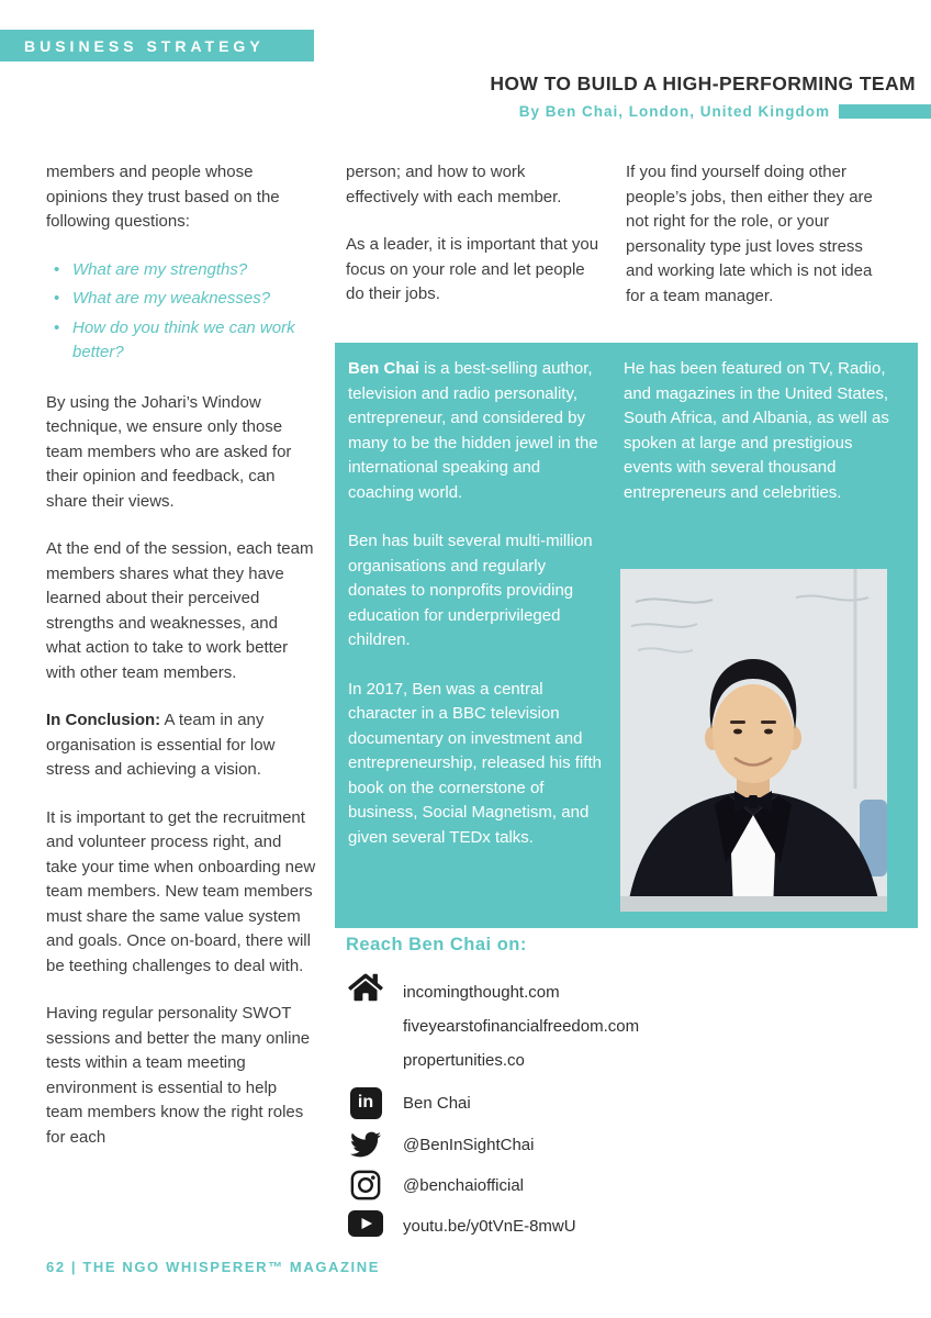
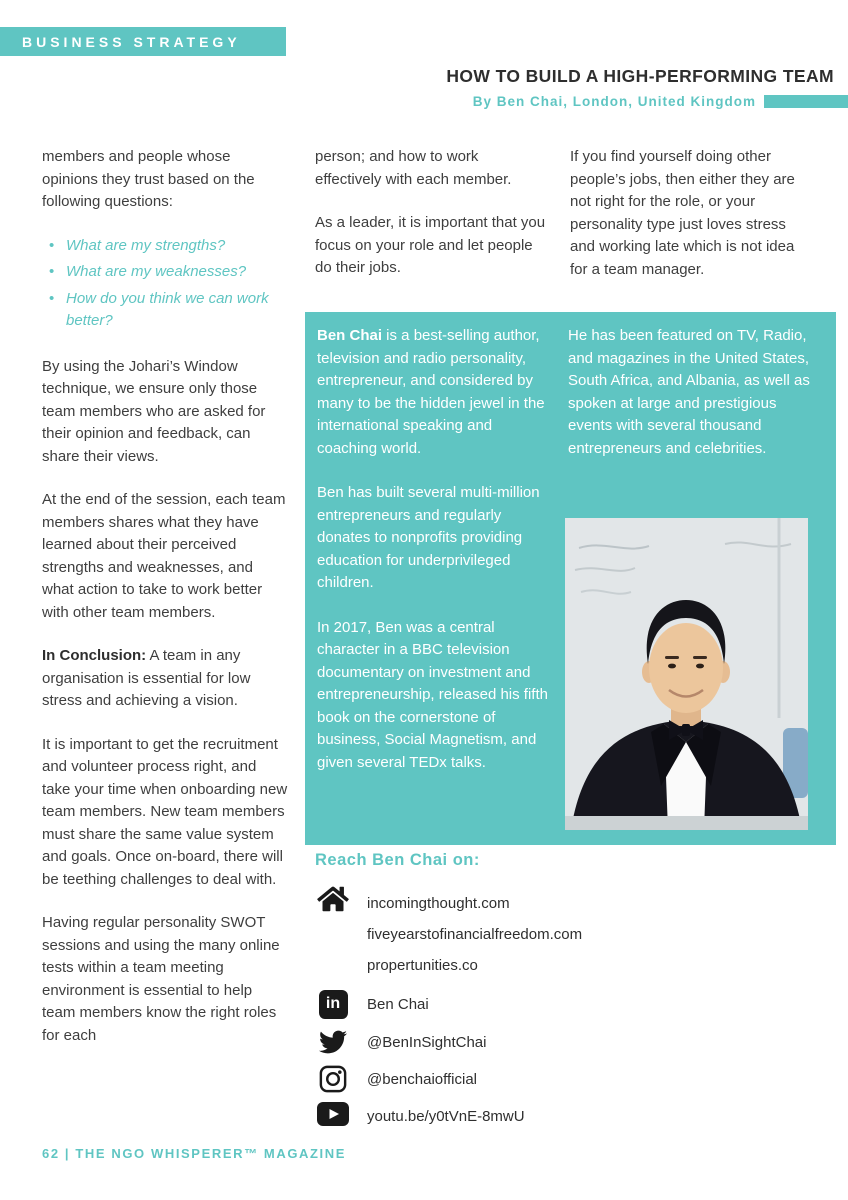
  BUSINESS STRATEGY
  HOW TO BUILD A HIGH-PERFORMING TEAM
  By Ben Chai, London, United Kingdom
  members and people whose opinions they trust based on the following questions:
  What are my strengths?
  What are my weaknesses?
  How do you think we can work better?
  By using the Johari’s Window technique, we ensure only those team members who are asked for their opinion and feedback, can share their views.
  At the end of the session, each team members shares what they have learned about their perceived strengths and weaknesses, and what action to take to work better with other team members.
  In Conclusion: A team in any organisation is essential for low stress and achieving a vision.
  It is important to get the recruitment and volunteer process right, and take your time when onboarding new team members. New team members must share the same value system and goals. Once on-board, there will be teething challenges to deal with.
- Having regular personality SWOT sessions and better the many online tests within a team meeting environment is essential to help team members know the right roles for each
+ Having regular personality SWOT sessions and using the many online tests within a team meeting environment is essential to help team members know the right roles for each
  person; and how to work effectively with each member.
  As a leader, it is important that you focus on your role and let people do their jobs.
  If you find yourself doing other people’s jobs, then either they are not right for the role, or your personality type just loves stress and working late which is not idea for a team manager.
  Ben Chai is a best-selling author, television and radio personality, entrepreneur, and considered by many to be the hidden jewel in the international speaking and coaching world.
- Ben has built several multi-million organisations and regularly donates to nonprofits providing education for underprivileged children.
+ Ben has built several multi-million entrepreneurs and regularly donates to nonprofits providing education for underprivileged children.
  In 2017, Ben was a central character in a BBC television documentary on investment and entrepreneurship, released his fifth book on the cornerstone of business, Social Magnetism, and given several TEDx talks.
  He has been featured on TV, Radio, and magazines in the United States, South Africa, and Albania, as well as spoken at large and prestigious events with several thousand entrepreneurs and celebrities.
  Reach Ben Chai on:
  incomingthought.com
  fiveyearstofinancialfreedom.com
  propertunities.co
  in
  Ben Chai
  @BenInSightChai
  @benchaiofficial
  youtu.be/y0tVnE-8mwU
  62 | THE NGO WHISPERER™ MAGAZINE
